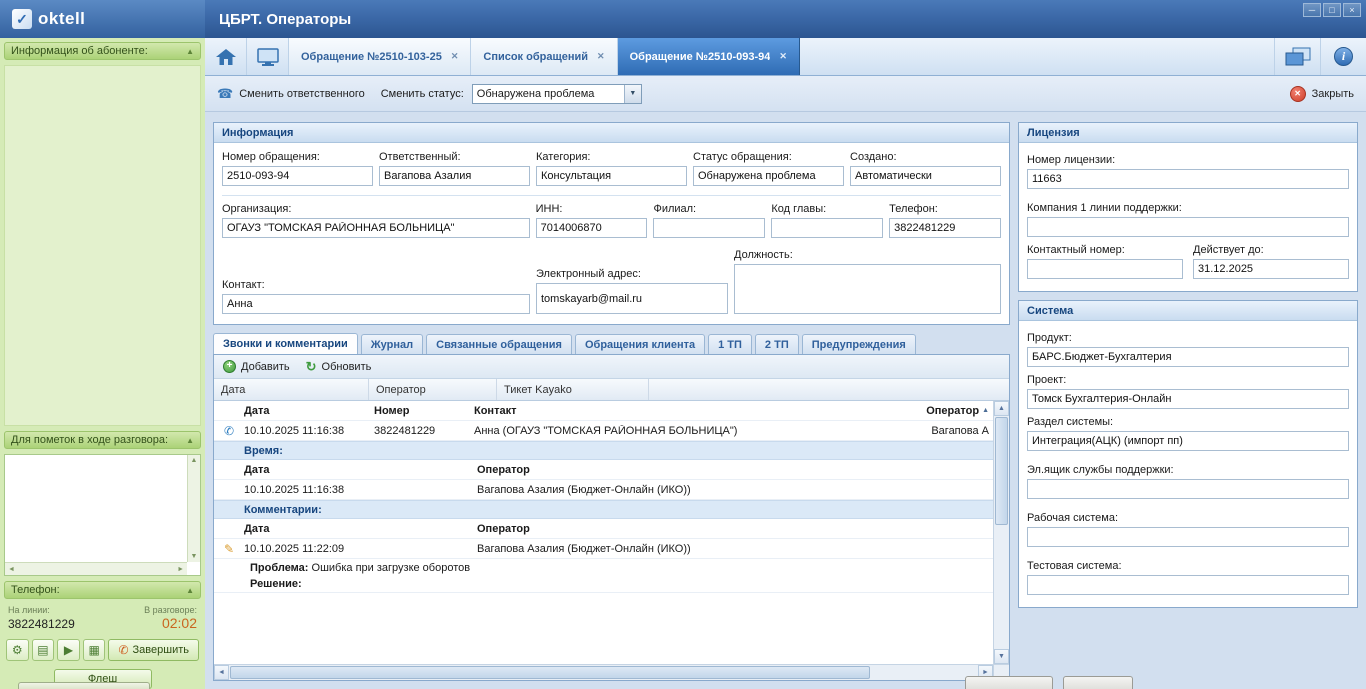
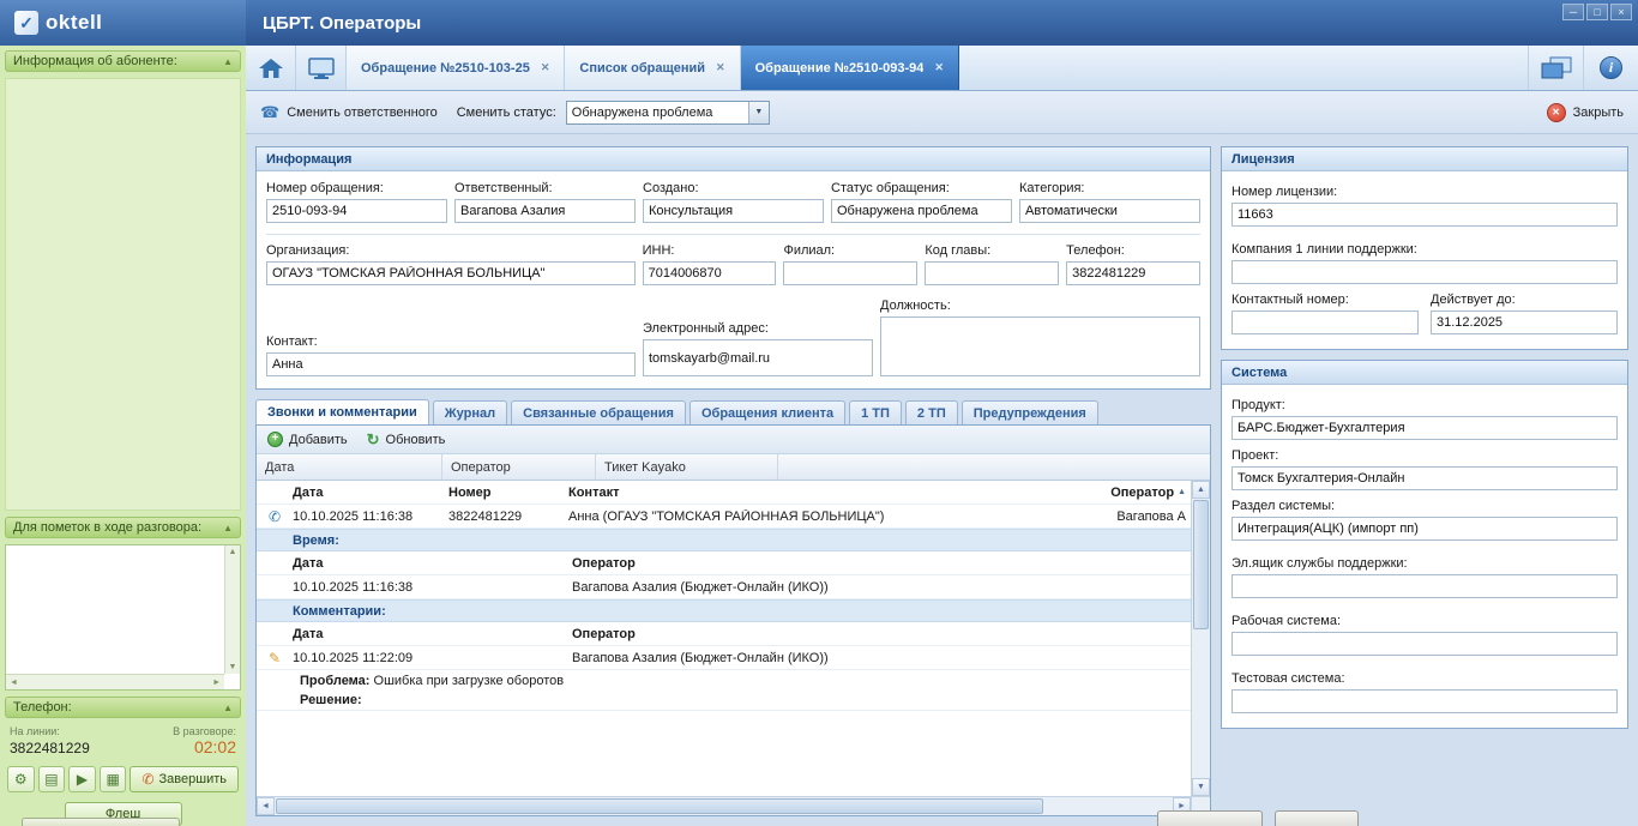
  ✓
  oktell
  ЦБРТ. Операторы
  ─
  □
  ×
  Информация об абоненте:
  ▲
  Для пометок в ходе разговора:
  ▲
  Телефон:
  ▲
  На линии:
  В разговоре:
  3822481229
  02:02
  ⚙
  ▤
  ▶
  ▦
  ✆
  Завершить
  Флеш
  Обращение №2510-103-25
  ✕
  Список обращений
  ✕
  Обращение №2510-093-94
  ✕
  i
  ☎
  Сменить ответственного
  Сменить статус:
  Обнаружена проблема
  ✕
  Закрыть
  Информация
  Номер обращения:
  2510-093-94
  Ответственный:
  Вагапова Азалия
- Категория:
+ Создано:
  Консультация
  Статус обращения:
  Обнаружена проблема
- Создано:
+ Категория:
  Автоматически
  Организация:
  ОГАУЗ "ТОМСКАЯ РАЙОННАЯ БОЛЬНИЦА"
  ИНН:
  7014006870
  Филиал:
  Код главы:
  Телефон:
  3822481229
  Контакт:
  Анна
  Электронный адрес:
  tomskayarb@mail.ru
  Должность:
  Звонки и комментарии
  Журнал
  Связанные обращения
  Обращения клиента
  1 ТП
  2 ТП
  Предупреждения
  +
  Добавить
  ↻
  Обновить
  Дата
  Оператор
  Тикет Kayako
  Дата
  Номер
  Контакт
  Оператор
  ✆
  10.10.2025 11:16:38
  3822481229
  Анна (ОГАУЗ "ТОМСКАЯ РАЙОННАЯ БОЛЬНИЦА")
  Вагапова А
  Время:
  Дата
  Оператор
  10.10.2025 11:16:38
  Вагапова Азалия (Бюджет-Онлайн (ИКО))
  Комментарии:
  Дата
  Оператор
  ✎
  10.10.2025 11:22:09
  Вагапова Азалия (Бюджет-Онлайн (ИКО))
  Проблема:
  Ошибка при загрузке оборотов
  Решение:
  Лицензия
  Номер лицензии:
  11663
  Компания 1 линии поддержки:
  Контактный номер:
  Действует до:
  31.12.2025
  Система
  Продукт:
  БАРС.Бюджет-Бухгалтерия
  Проект:
  Томск Бухгалтерия-Онлайн
  Раздел системы:
  Интеграция(АЦК) (импорт пп)
  Эл.ящик службы поддержки:
  Рабочая система:
  Тестовая система:
